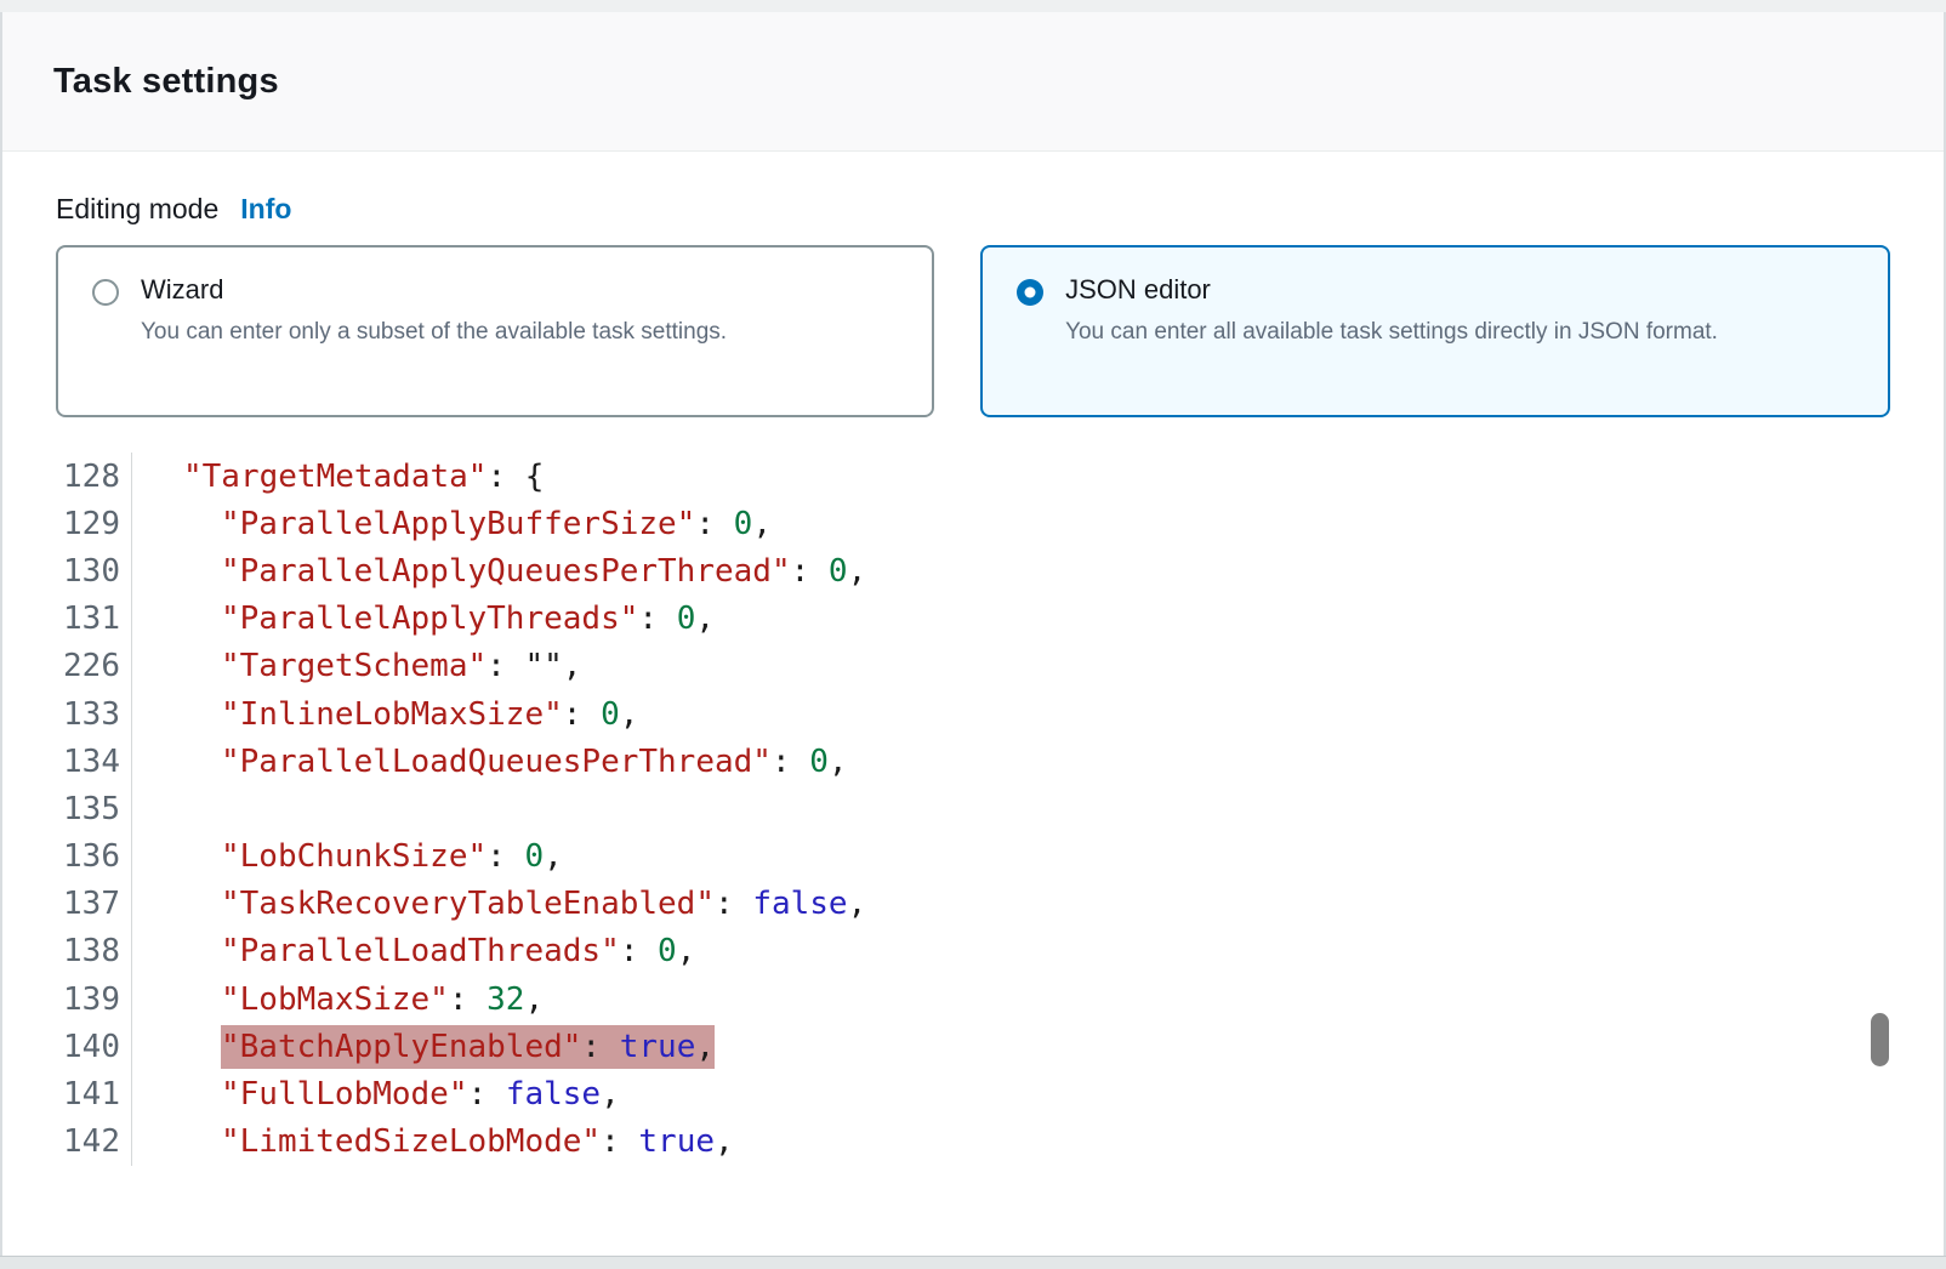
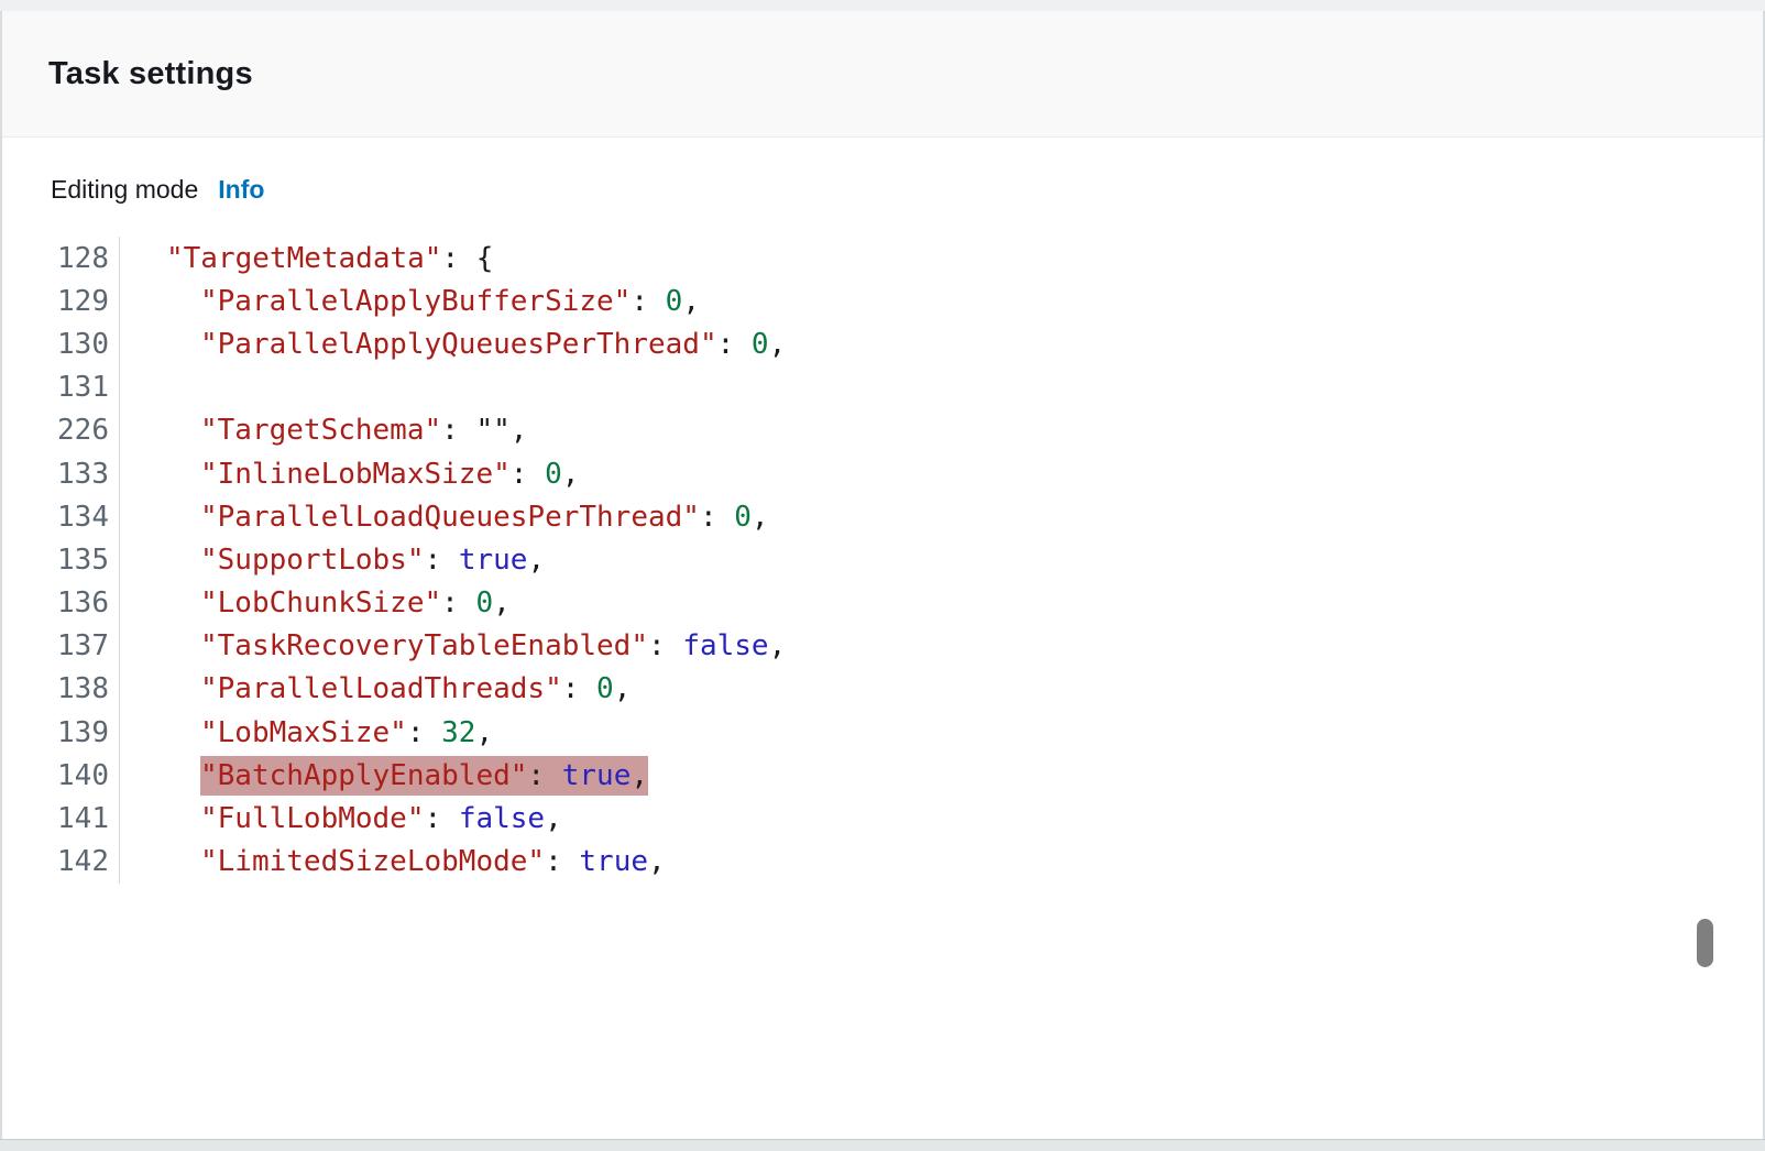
  Task settings
  Editing mode
  Info
- Wizard
- You can enter only a subset of the available task settings.
- JSON editor
- You can enter all available task settings directly in JSON format.
  128
  "TargetMetadata": {
  129
  "ParallelApplyBufferSize": 0,
  130
  "ParallelApplyQueuesPerThread": 0,
  131
- "ParallelApplyThreads": 0,
  226
  "TargetSchema": "",
  133
  "InlineLobMaxSize": 0,
  134
  "ParallelLoadQueuesPerThread": 0,
  135
+ "SupportLobs": true,
  136
  "LobChunkSize": 0,
  137
  "TaskRecoveryTableEnabled": false,
  138
  "ParallelLoadThreads": 0,
  139
  "LobMaxSize": 32,
  140
  "BatchApplyEnabled": true,
  141
  "FullLobMode": false,
  142
  "LimitedSizeLobMode": true,
